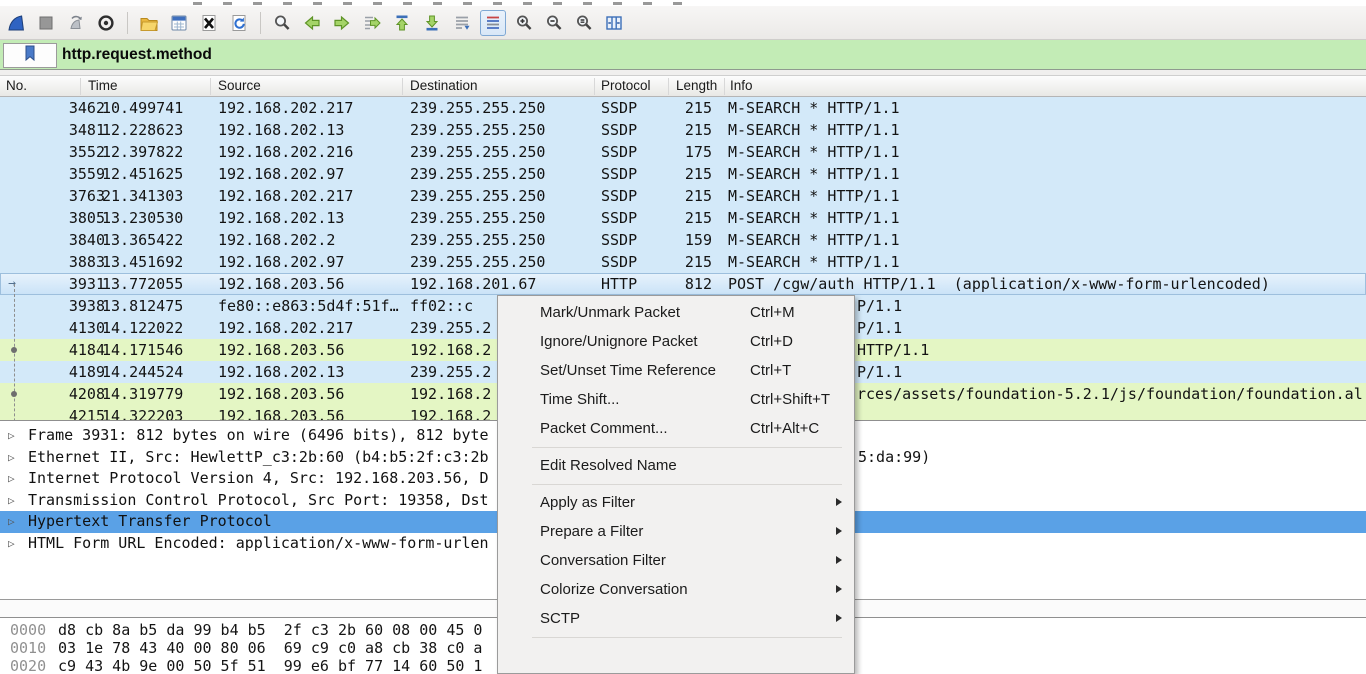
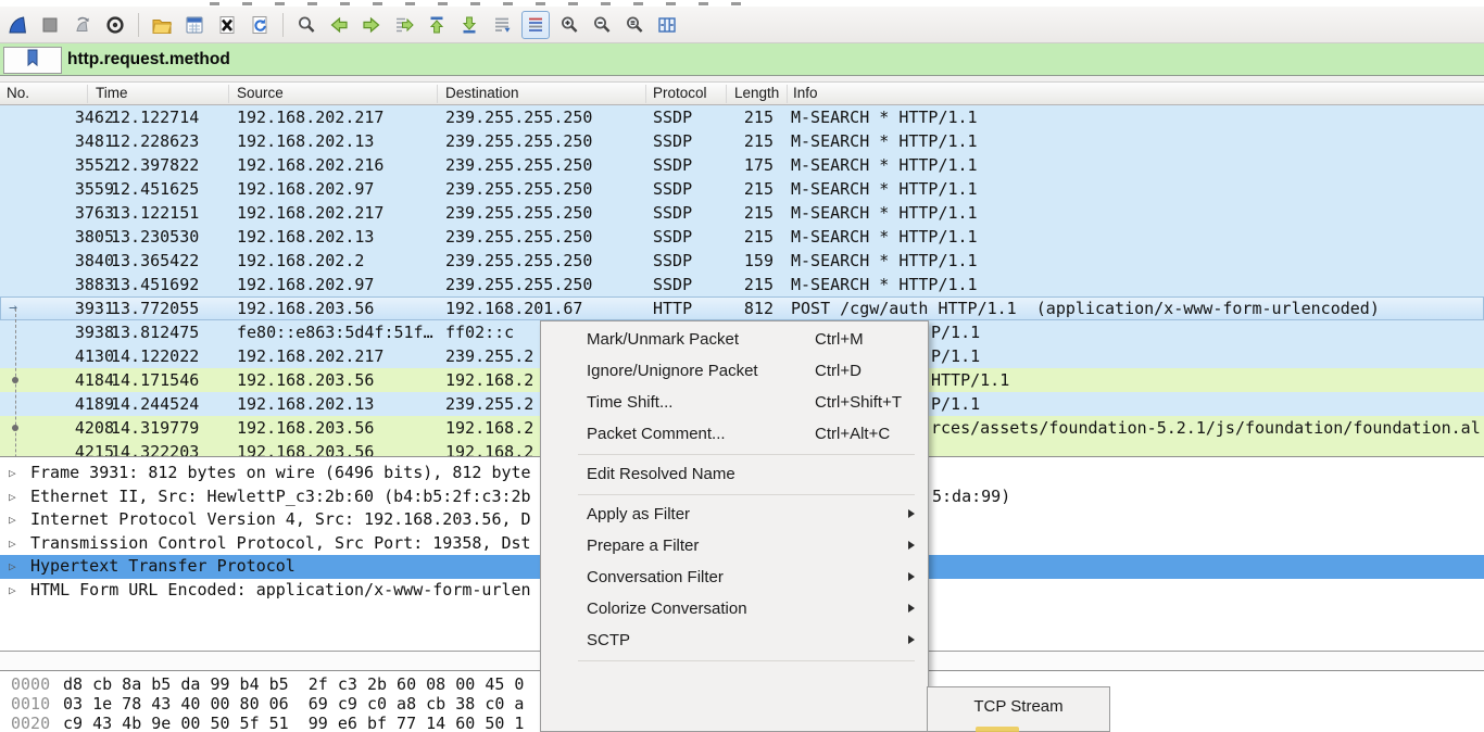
  http.request.method
  No.
  Time
  Source
  Destination
  Protocol
  Length
  Info
  3462
- 10.499741
+ 12.122714
  192.168.202.217
  239.255.255.250
  SSDP
  215
  M-SEARCH * HTTP/1.1
  3481
  12.228623
  192.168.202.13
  239.255.255.250
  SSDP
  215
  M-SEARCH * HTTP/1.1
  3552
  12.397822
  192.168.202.216
  239.255.255.250
  SSDP
  175
  M-SEARCH * HTTP/1.1
  3559
  12.451625
  192.168.202.97
  239.255.255.250
  SSDP
  215
  M-SEARCH * HTTP/1.1
  3763
- 21.341303
+ 13.122151
  192.168.202.217
  239.255.255.250
  SSDP
  215
  M-SEARCH * HTTP/1.1
  3805
  13.230530
  192.168.202.13
  239.255.255.250
  SSDP
  215
  M-SEARCH * HTTP/1.1
  3840
  13.365422
  192.168.202.2
  239.255.255.250
  SSDP
  159
  M-SEARCH * HTTP/1.1
  3883
  13.451692
  192.168.202.97
  239.255.255.250
  SSDP
  215
  M-SEARCH * HTTP/1.1
  3931
  13.772055
  192.168.203.56
  192.168.201.67
  HTTP
  812
  POST /cgw/auth HTTP/1.1 (application/x-www-form-urlencoded)
  →
  3938
  13.812475
  fe80::e863:5d4f:51f…
  ff02::c
  P/1.1
  4130
  14.122022
  192.168.202.217
  239.255.2
  P/1.1
  4184
  14.171546
  192.168.203.56
  192.168.2
  HTTP/1.1
  4189
  14.244524
  192.168.202.13
  239.255.2
  P/1.1
  4208
  14.319779
  192.168.203.56
  192.168.2
  rces/assets/foundation-5.2.1/js/foundation/foundation.al
  4215
  14.322203
  192.168.203.56
  192.168.2
  ▷
  Frame 3931: 812 bytes on wire (6496 bits), 812 byte
  ▷
  Ethernet II, Src: HewlettP_c3:2b:60 (b4:b5:2f:c3:2b
  5:da:99)
  ▷
  Internet Protocol Version 4, Src: 192.168.203.56, D
  ▷
  Transmission Control Protocol, Src Port: 19358, Dst
  ▷
  Hypertext Transfer Protocol
  ▷
  HTML Form URL Encoded: application/x-www-form-urlen
  0000
  d8 cb 8a b5 da 99 b4 b5 2f c3 2b 60 08 00 45 0
  0010
  03 1e 78 43 40 00 80 06 69 c9 c0 a8 cb 38 c0 a
  0020
  c9 43 4b 9e 00 50 5f 51 99 e6 bf 77 14 60 50 1
  Mark/Unmark Packet
  Ctrl+M
  Ignore/Unignore Packet
  Ctrl+D
- Set/Unset Time Reference
- Ctrl+T
  Time Shift...
  Ctrl+Shift+T
  Packet Comment...
  Ctrl+Alt+C
  Edit Resolved Name
  Apply as Filter
  Prepare a Filter
  Conversation Filter
  Colorize Conversation
  SCTP
+ TCP Stream
